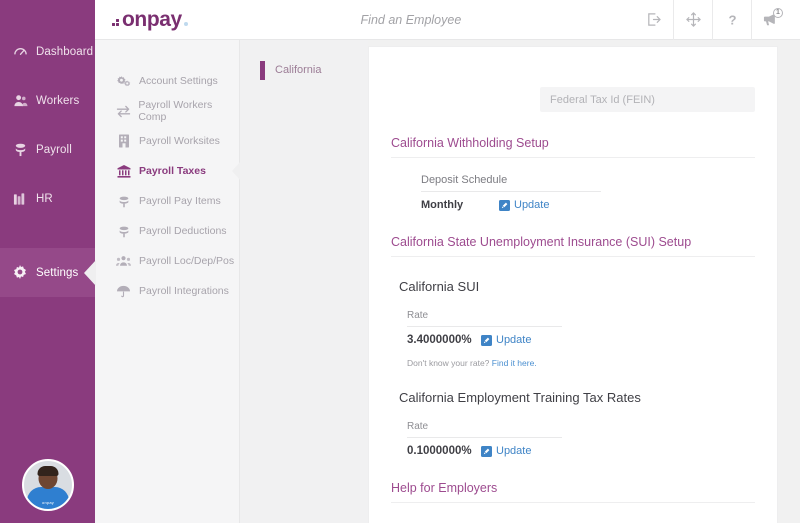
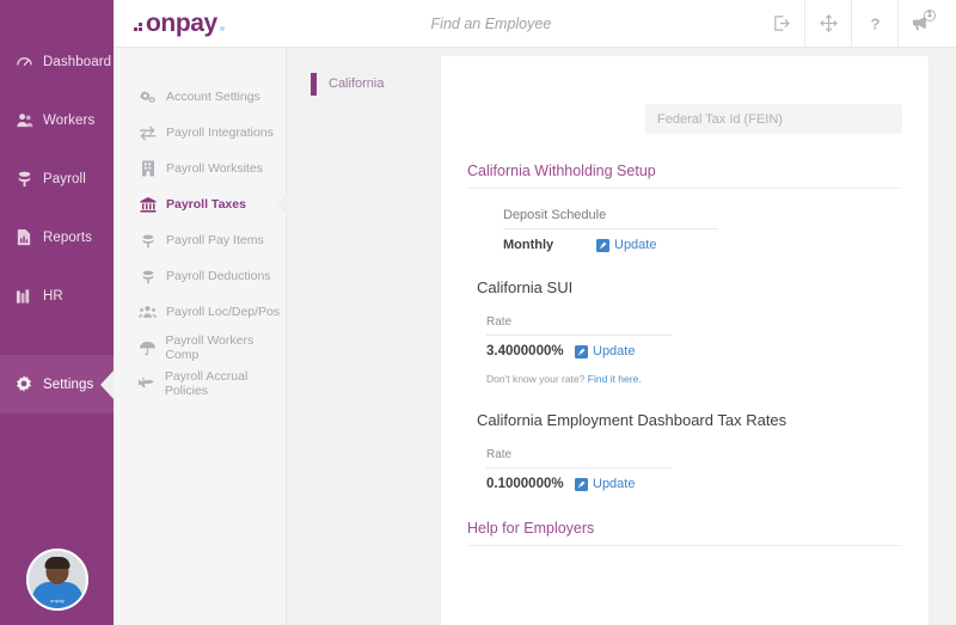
  Dashboard
  Workers
  Payroll
+ Reports
  HR
  Settings
  onpay
  Find an Employee
  ?
  Account Settings
- Payroll Workers Comp
+ Payroll Integrations
  Payroll Worksites
  Payroll Taxes
  Payroll Pay Items
  Payroll Deductions
  Payroll Loc/Dep/Pos
- Payroll Integrations
+ Payroll Workers Comp
+ Payroll Accrual Policies
  California
  Federal Tax Id (FEIN)
  California Withholding Setup
  Deposit Schedule
  Monthly
  Update
- California State Unemployment Insurance (SUI) Setup
  California SUI
  Rate
  3.4000000%
  Update
  Don't know your rate? Find it here.
- California Employment Training Tax Rates
+ California Employment Dashboard Tax Rates
  Rate
  0.1000000%
  Update
  Help for Employers
